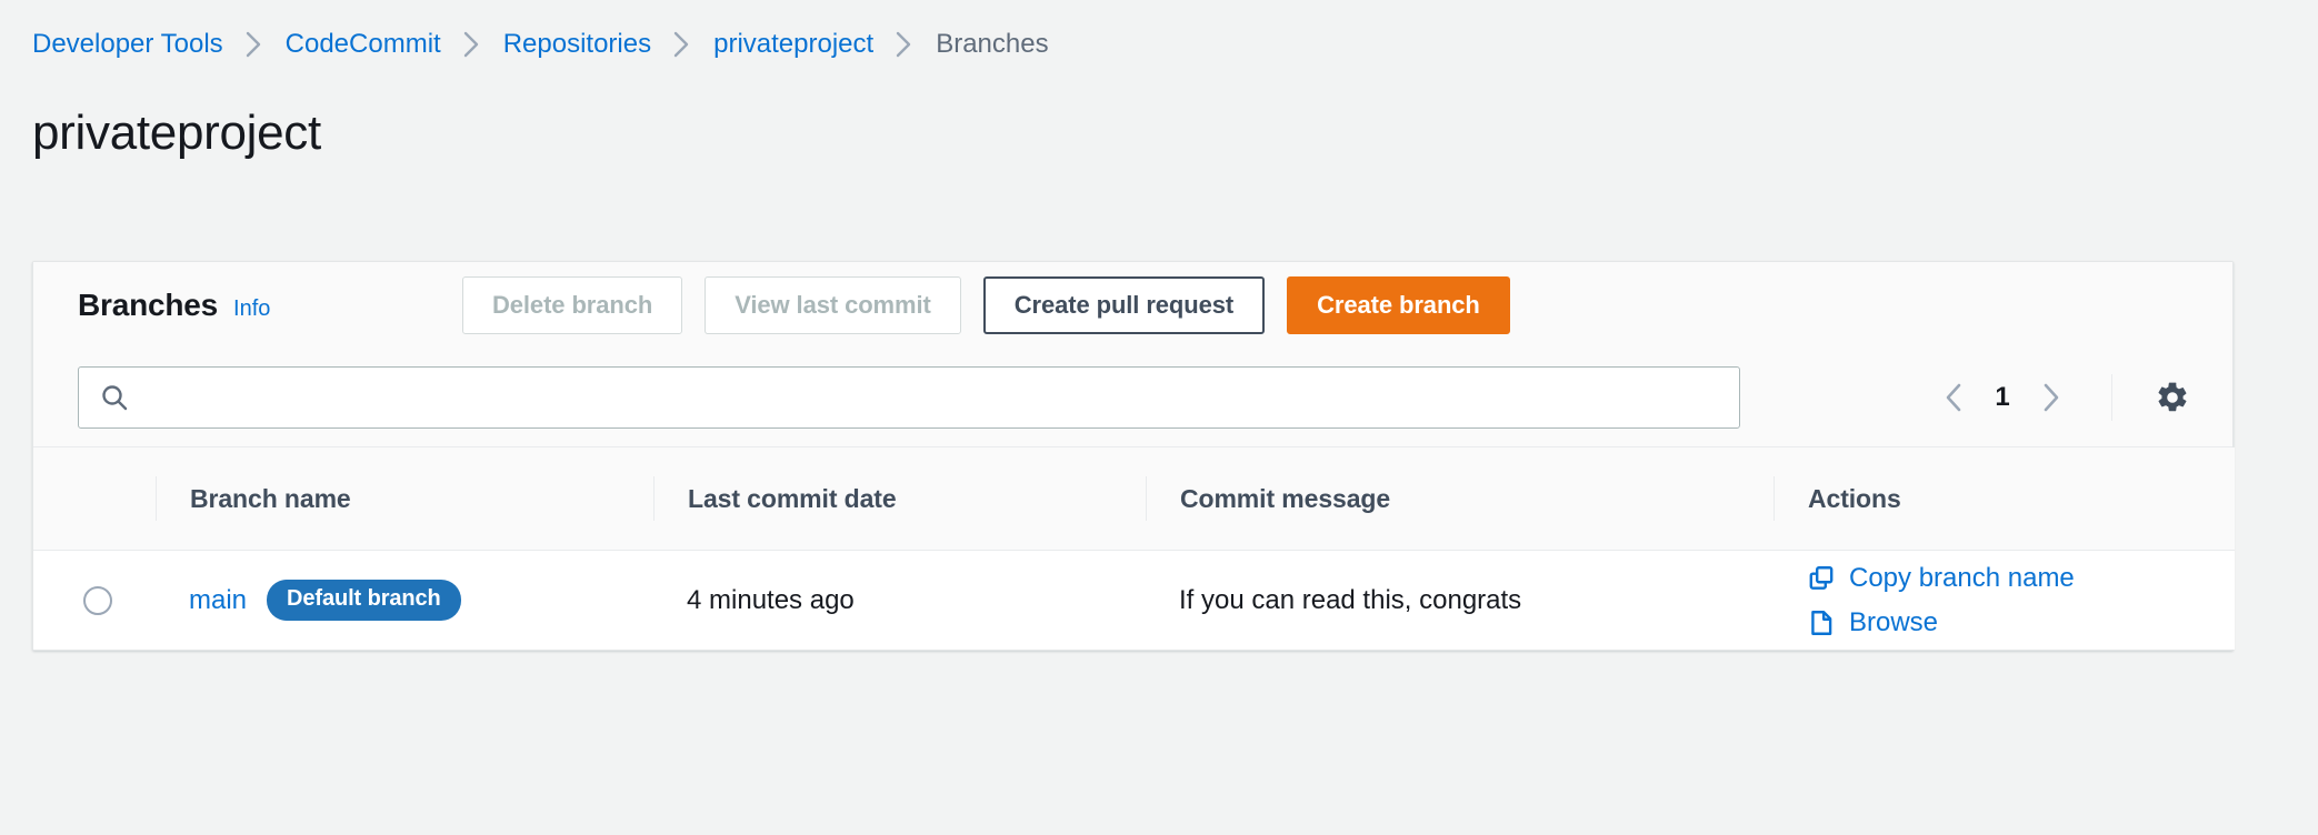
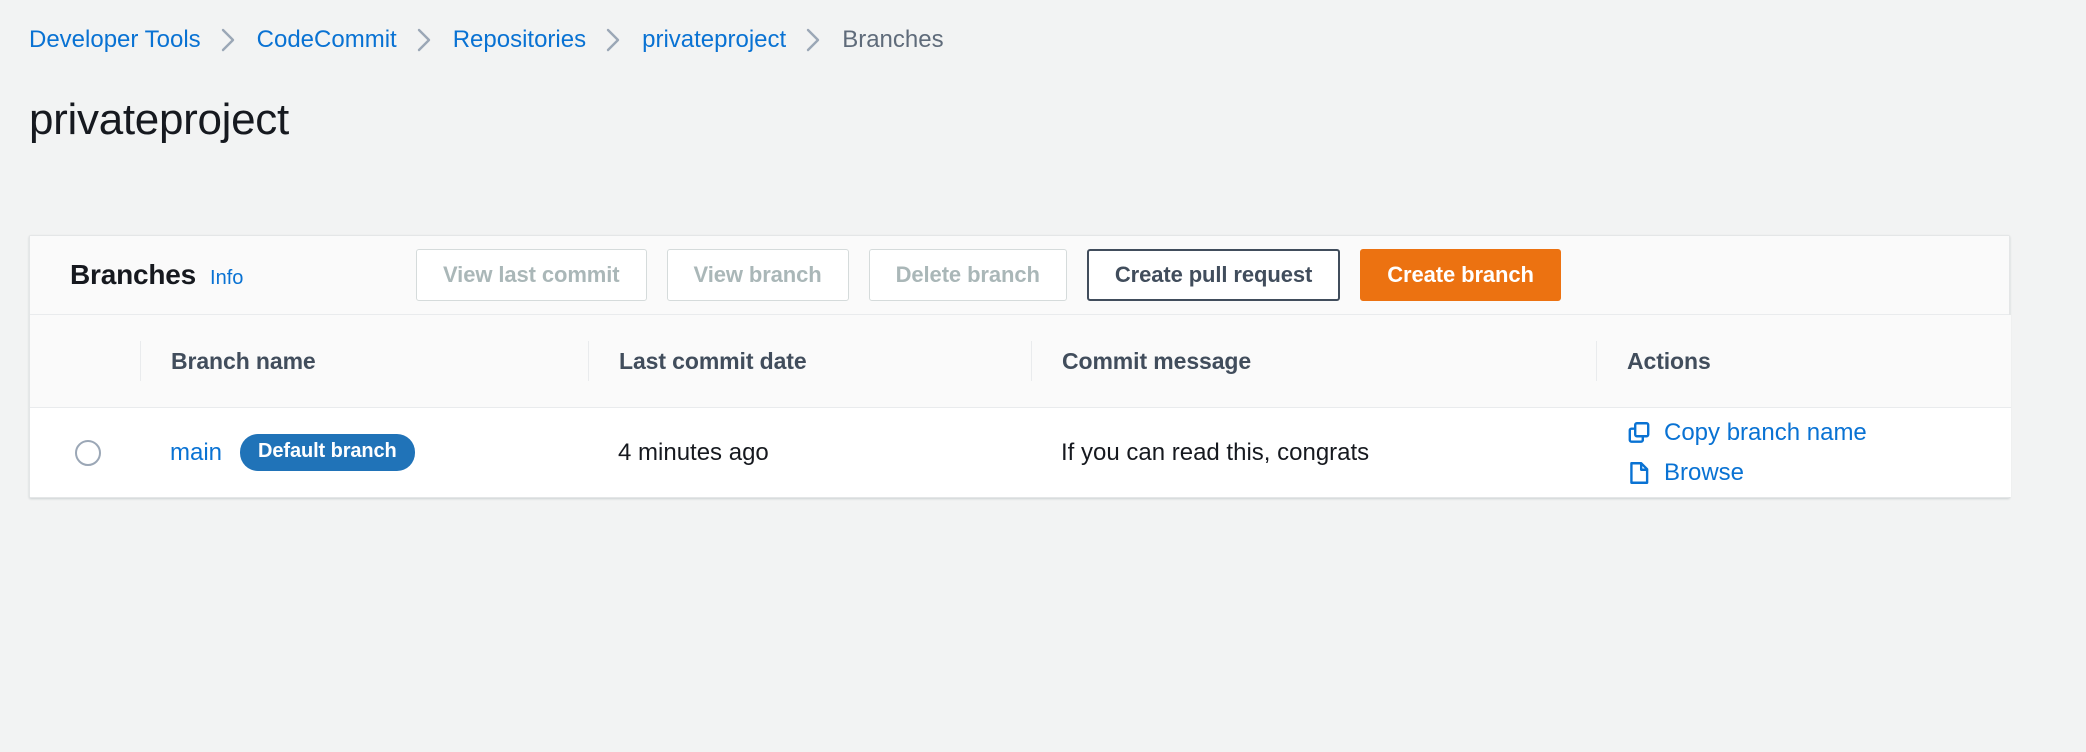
  Developer Tools
  CodeCommit
  Repositories
  privateproject
  Branches
  privateproject
  Branches
  Info
- Delete branch
+ View last commit
+ View branch
- View last commit
+ Delete branch
  Create pull request
  Create branch
- 1
  	Branch name	Last commit date	Commit message	Actions
  	main Default branch	4 minutes ago	If you can read this, congrats	Copy branch name Browse
